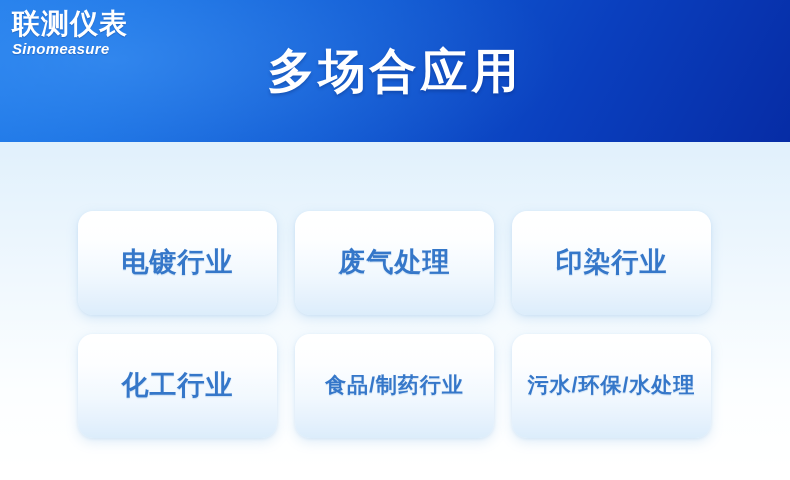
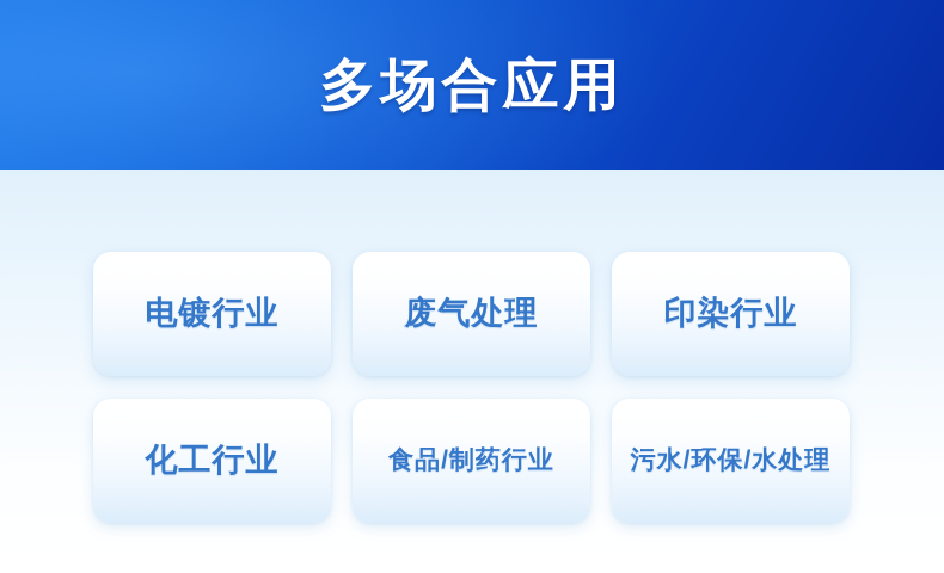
- 联测仪表
- Sinomeasure
  多场合应用
  电镀行业
  废气处理
  印染行业
  化工行业
  食品/制药行业
  污水/环保/水处理
